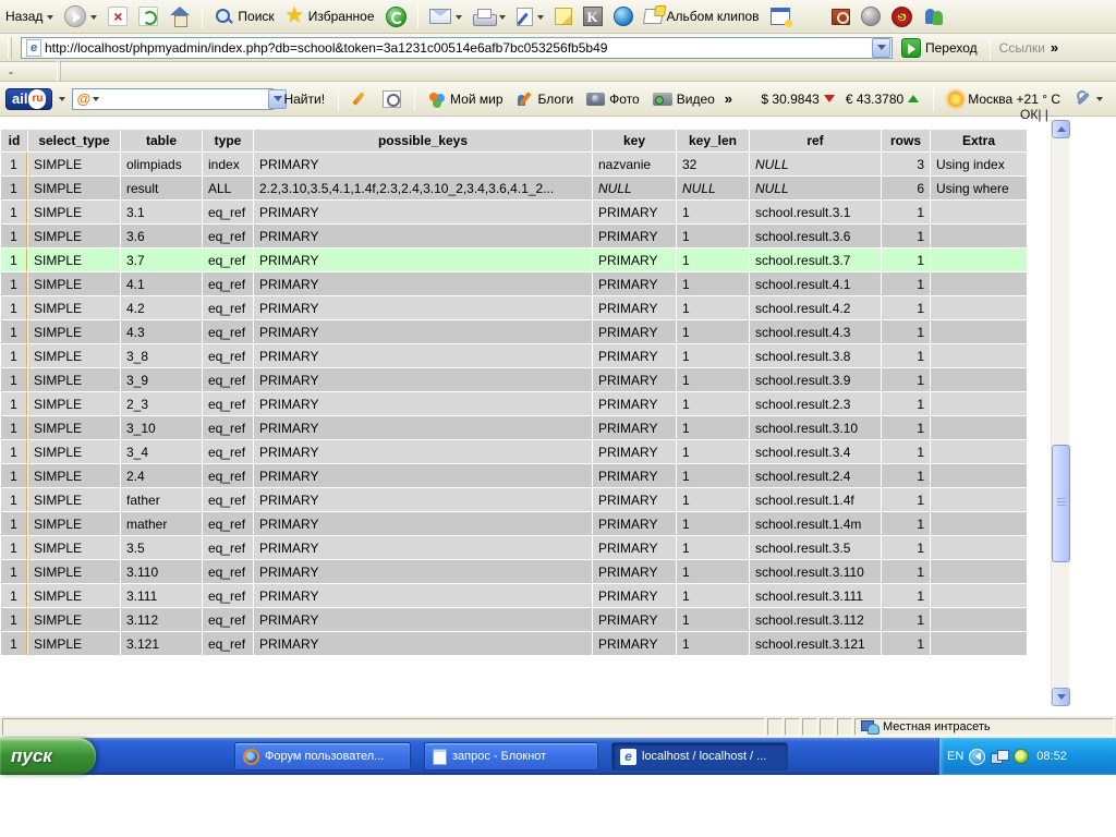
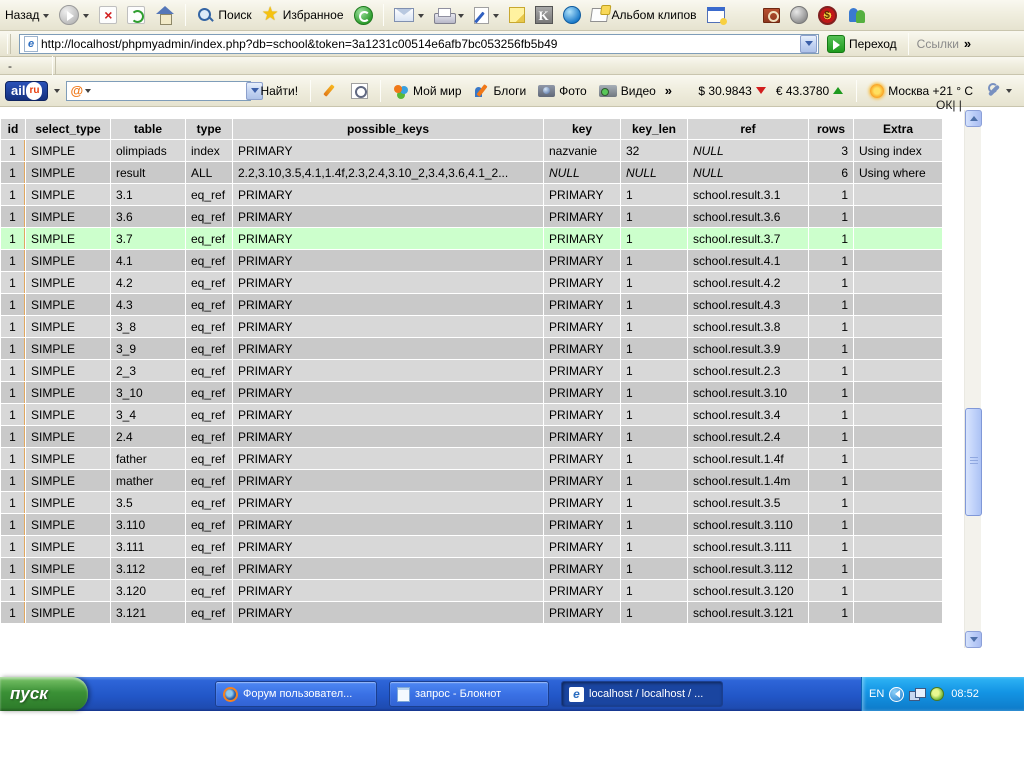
  Назад
  ×
  Поиск
  ★
  Избранное
  K
  Альбом клипов
  $
  e
  http://localhost/phpmyadmin/index.php?db=school&token=3a1231c00514e6afb7bc053256fb5b49
  Переход
  Ссылки
  »
  -
  ail
  ru
  @
  Найти!
  Мой мир
  Блоги
  Фото
  Видео
  »
  $ 30.9843
  € 43.3780
  Москва +21 ° C
  id	select_type	table	type	possible_keys	key	key_len	ref	rows	Extra
  1	SIMPLE	olimpiads	index	PRIMARY	nazvanie	32	NULL	3	Using index
  1	SIMPLE	result	ALL	2.2,3.10,3.5,4.1,1.4f,2.3,2.4,3.10_2,3.4,3.6,4.1_2...	NULL	NULL	NULL	6	Using where
  1	SIMPLE	3.1	eq_ref	PRIMARY	PRIMARY	1	school.result.3.1	1
  1	SIMPLE	3.6	eq_ref	PRIMARY	PRIMARY	1	school.result.3.6	1
  1	SIMPLE	3.7	eq_ref	PRIMARY	PRIMARY	1	school.result.3.7	1
  1	SIMPLE	4.1	eq_ref	PRIMARY	PRIMARY	1	school.result.4.1	1
  1	SIMPLE	4.2	eq_ref	PRIMARY	PRIMARY	1	school.result.4.2	1
  1	SIMPLE	4.3	eq_ref	PRIMARY	PRIMARY	1	school.result.4.3	1
  1	SIMPLE	3_8	eq_ref	PRIMARY	PRIMARY	1	school.result.3.8	1
  1	SIMPLE	3_9	eq_ref	PRIMARY	PRIMARY	1	school.result.3.9	1
  1	SIMPLE	2_3	eq_ref	PRIMARY	PRIMARY	1	school.result.2.3	1
  1	SIMPLE	3_10	eq_ref	PRIMARY	PRIMARY	1	school.result.3.10	1
  1	SIMPLE	3_4	eq_ref	PRIMARY	PRIMARY	1	school.result.3.4	1
  1	SIMPLE	2.4	eq_ref	PRIMARY	PRIMARY	1	school.result.2.4	1
  1	SIMPLE	father	eq_ref	PRIMARY	PRIMARY	1	school.result.1.4f	1
  1	SIMPLE	mather	eq_ref	PRIMARY	PRIMARY	1	school.result.1.4m	1
  1	SIMPLE	3.5	eq_ref	PRIMARY	PRIMARY	1	school.result.3.5	1
  1	SIMPLE	3.110	eq_ref	PRIMARY	PRIMARY	1	school.result.3.110	1
  1	SIMPLE	3.111	eq_ref	PRIMARY	PRIMARY	1	school.result.3.111	1
  1	SIMPLE	3.112	eq_ref	PRIMARY	PRIMARY	1	school.result.3.112	1
+ 1	SIMPLE	3.120	eq_ref	PRIMARY	PRIMARY	1	school.result.3.120	1
  1	SIMPLE	3.121	eq_ref	PRIMARY	PRIMARY	1	school.result.3.121	1
  ОК| |
- Местная интрасеть
  пуск
  Форум пользовател...
  запрос - Блокнот
  e
  localhost / localhost / ...
  EN
  08:52
